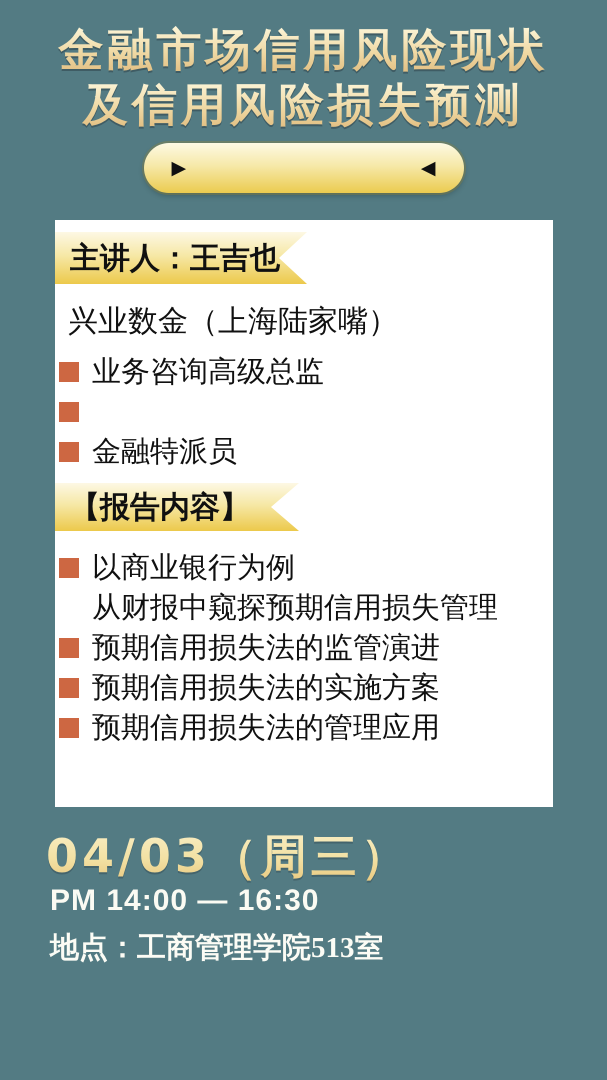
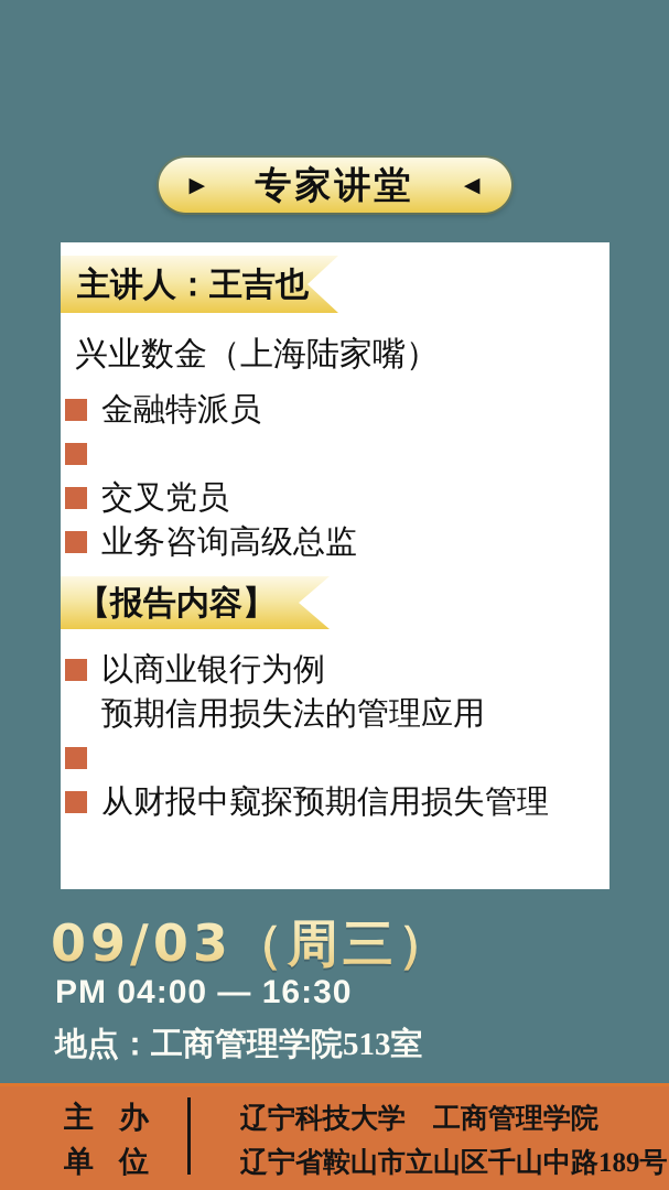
- 金融市场信用风险现状
- 及信用风险损失预测
  ▶
+ 专家讲堂
  ◀
  主讲人：王吉也
  兴业数金（上海陆家嘴）
- 业务咨询高级总监
+ 金融特派员
+ 交叉党员
- 金融特派员
+ 业务咨询高级总监
  【报告内容】
  以商业银行为例
- 从财报中窥探预期信用损失管理
+ 预期信用损失法的管理应用
- 预期信用损失法的监管演进
- 预期信用损失法的实施方案
- 预期信用损失法的管理应用
+ 从财报中窥探预期信用损失管理
- 04/03（周三）
+ 09/03（周三）
- PM 14:00 — 16:30
+ PM 04:00 — 16:30
  地点：工商管理学院513室
+ 主办
+ 单位
+ 辽宁科技大学 工商管理学院
+ 辽宁省鞍山市立山区千山中路189号
